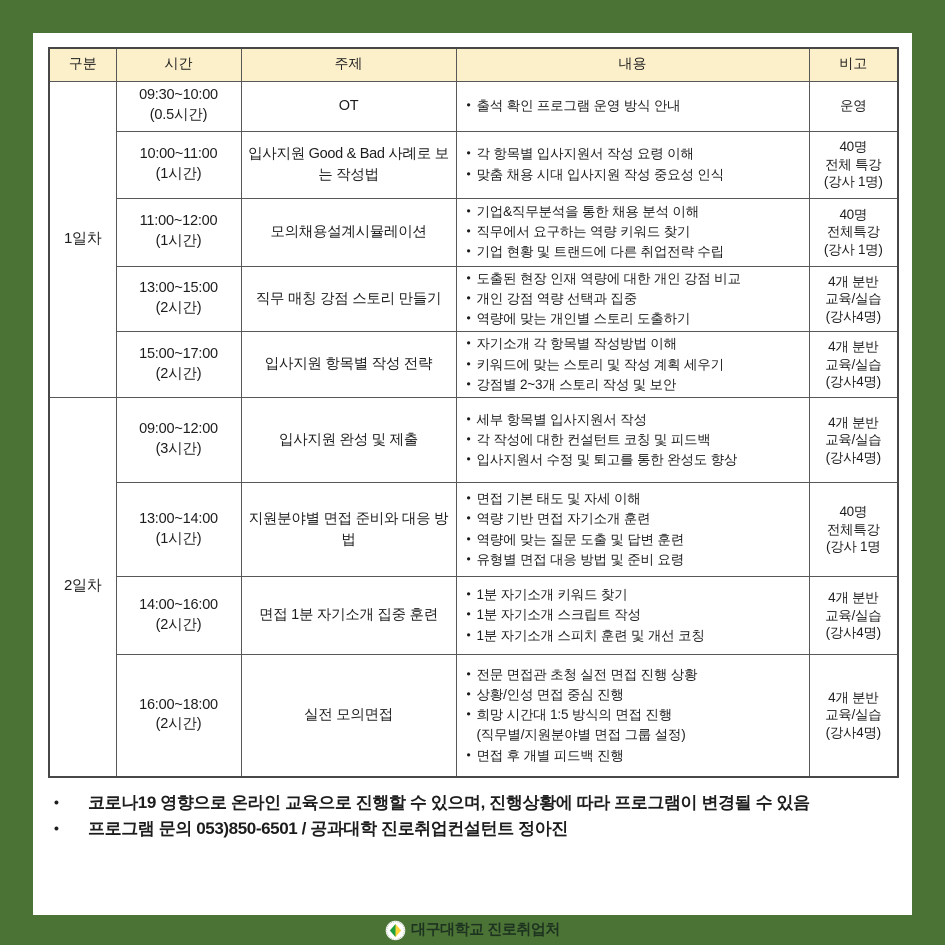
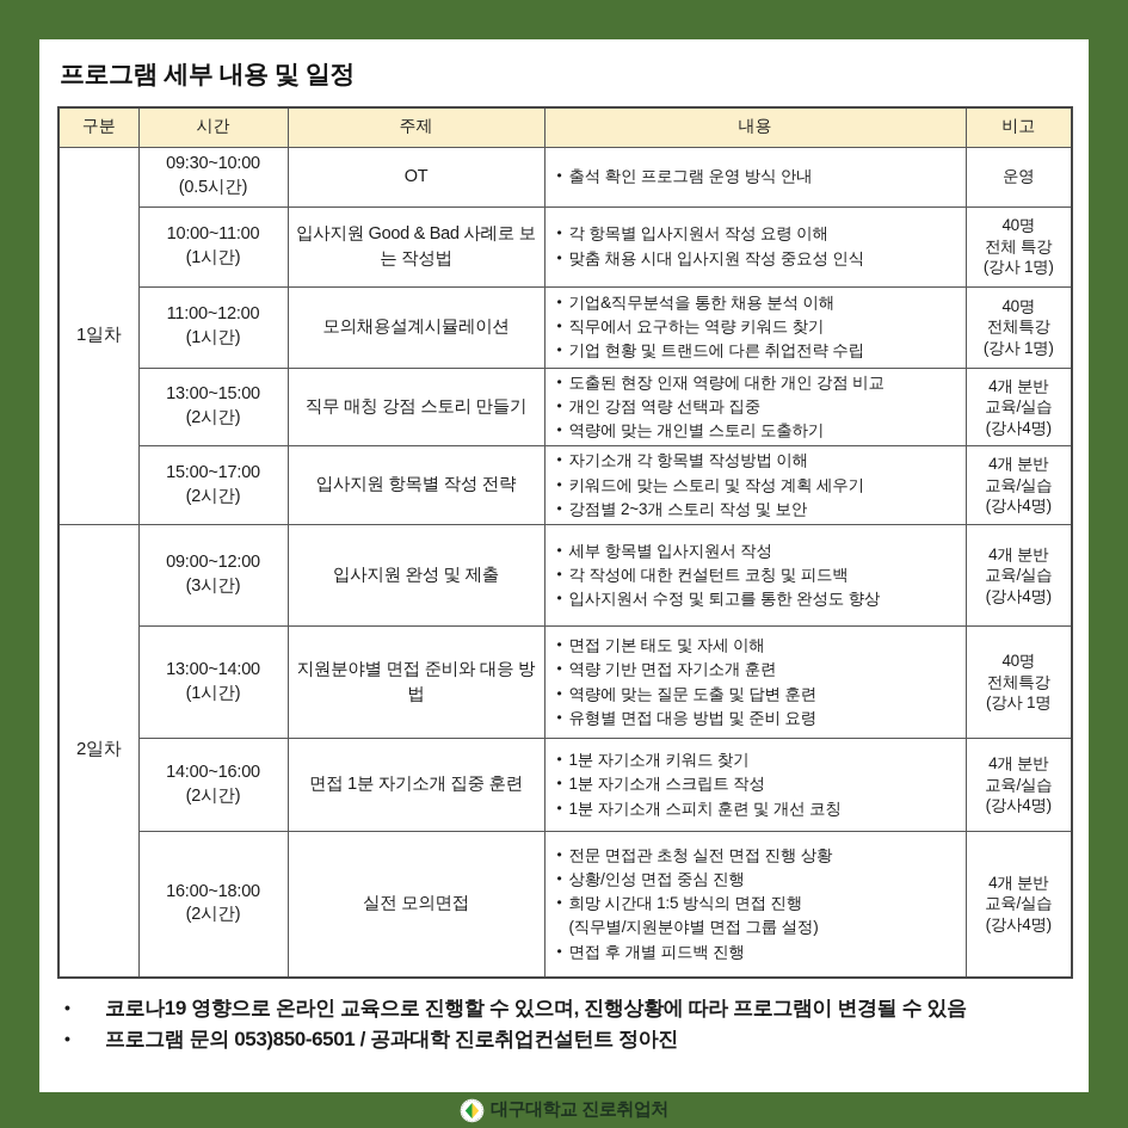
+ 프로그램 세부 내용 및 일정
  구분	시간	주제	내용	비고
  1일차	09:30~10:00(0.5시간)	OT	• 출석 확인 프로그램 운영 방식 안내	운영
  10:00~11:00(1시간)	입사지원 Good & Bad 사례로 보는 작성법	• 각 항목별 입사지원서 작성 요령 이해• 맞춤 채용 시대 입사지원 작성 중요성 인식	40명전체 특강(강사 1명)
  11:00~12:00(1시간)	모의채용설계시뮬레이션	• 기업&직무분석을 통한 채용 분석 이해• 직무에서 요구하는 역량 키워드 찾기• 기업 현황 및 트랜드에 다른 취업전략 수립	40명전체특강(강사 1명)
  13:00~15:00(2시간)	직무 매칭 강점 스토리 만들기	• 도출된 현장 인재 역량에 대한 개인 강점 비교• 개인 강점 역량 선택과 집중• 역량에 맞는 개인별 스토리 도출하기	4개 분반교육/실습(강사4명)
  15:00~17:00(2시간)	입사지원 항목별 작성 전략	• 자기소개 각 항목별 작성방법 이해• 키워드에 맞는 스토리 및 작성 계획 세우기• 강점별 2~3개 스토리 작성 및 보안	4개 분반교육/실습(강사4명)
  2일차	09:00~12:00(3시간)	입사지원 완성 및 제출	• 세부 항목별 입사지원서 작성• 각 작성에 대한 컨설턴트 코칭 및 피드백• 입사지원서 수정 및 퇴고를 통한 완성도 향상	4개 분반교육/실습(강사4명)
  13:00~14:00(1시간)	지원분야별 면접 준비와 대응 방법	• 면접 기본 태도 및 자세 이해• 역량 기반 면접 자기소개 훈련• 역량에 맞는 질문 도출 및 답변 훈련• 유형별 면접 대응 방법 및 준비 요령	40명전체특강(강사 1명
  14:00~16:00(2시간)	면접 1분 자기소개 집중 훈련	• 1분 자기소개 키워드 찾기• 1분 자기소개 스크립트 작성• 1분 자기소개 스피치 훈련 및 개선 코칭	4개 분반교육/실습(강사4명)
  16:00~18:00(2시간)	실전 모의면접	• 전문 면접관 초청 실전 면접 진행 상황• 상황/인성 면접 중심 진행• 희망 시간대 1:5 방식의 면접 진행(직무별/지원분야별 면접 그룹 설정)• 면접 후 개별 피드백 진행	4개 분반교육/실습(강사4명)
  •
  코로나19 영향으로 온라인 교육으로 진행할 수 있으며, 진행상황에 따라 프로그램이 변경될 수 있음
  •
  프로그램 문의 053)850-6501 / 공과대학 진로취업컨설턴트 정아진
  대구대학교 진로취업처
